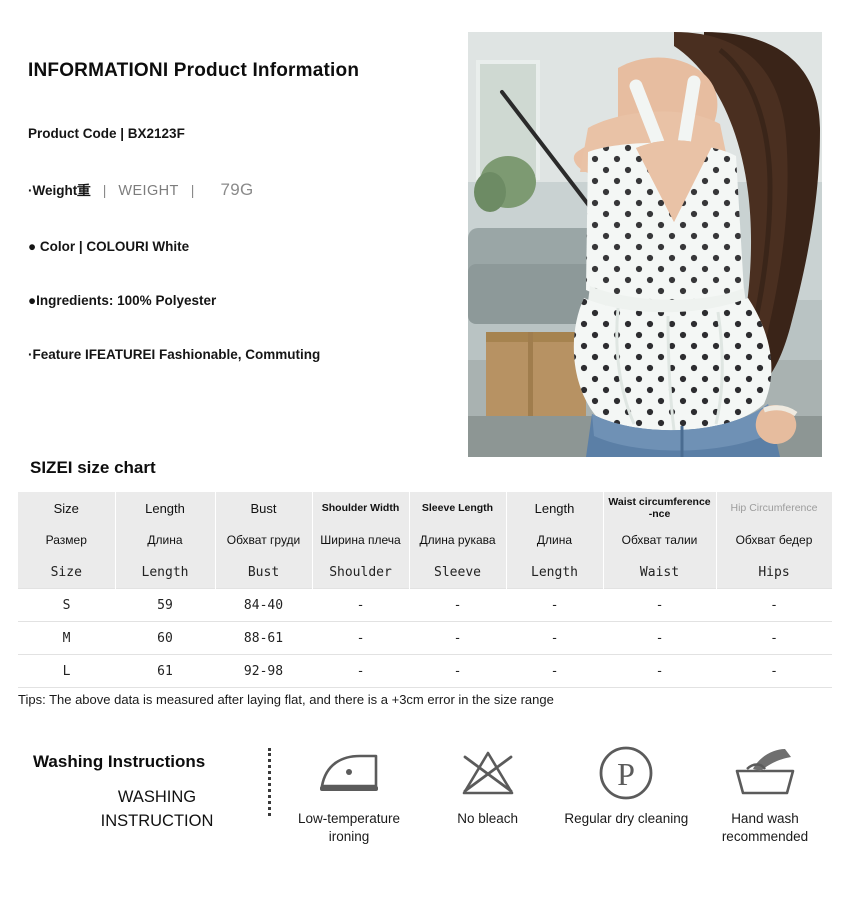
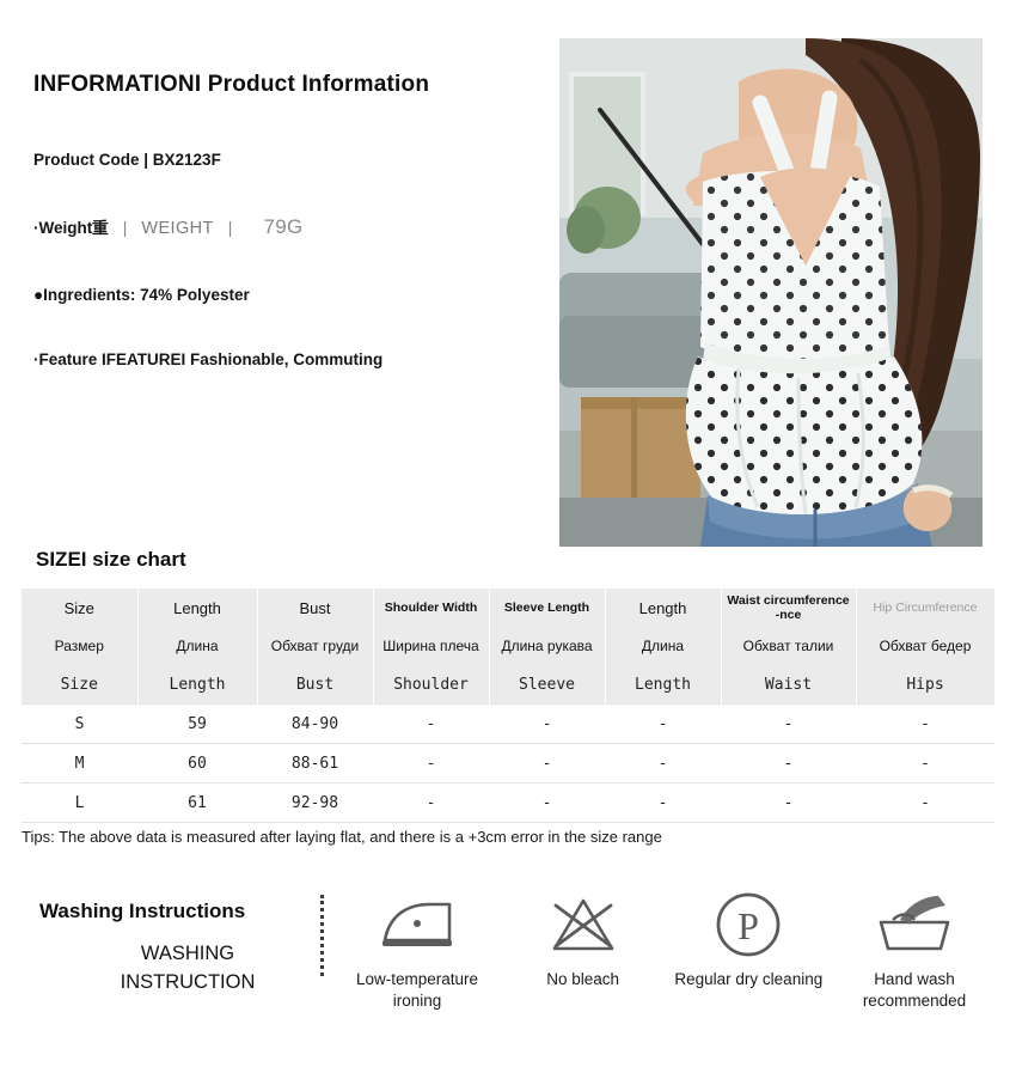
  INFORMATIONI Product Information
  Product Code | BX2123F
  ·Weight重
  |
  WEIGHT
  |
  79G
- ● Color | COLOURI White
- ●Ingredients: 100% Polyester
+ ●Ingredients: 74% Polyester
  ·Feature IFEATUREI Fashionable, Commuting
  SIZEI size chart
  Size	Length	Bust	Shoulder Width	Sleeve Length	Length	Waist circumference -nce	Hip Circumference
  Размер	Длина	Обхват груди	Ширина плеча	Длина рукава	Длина	Обхват талии	Обхват бедер
  Size	Length	Bust	Shoulder	Sleeve	Length	Waist	Hips
- S	59	84-40	-	-	-	-	-
+ S	59	84-90	-	-	-	-	-
  M	60	88-61	-	-	-	-	-
  L	61	92-98	-	-	-	-	-
  Tips: The above data is measured after laying flat, and there is a +3cm error in the size range
  Washing Instructions
  WASHING
  INSTRUCTION
  Low-temperature ironing
  No bleach
  P
  Regular dry cleaning
  Hand wash recommended
